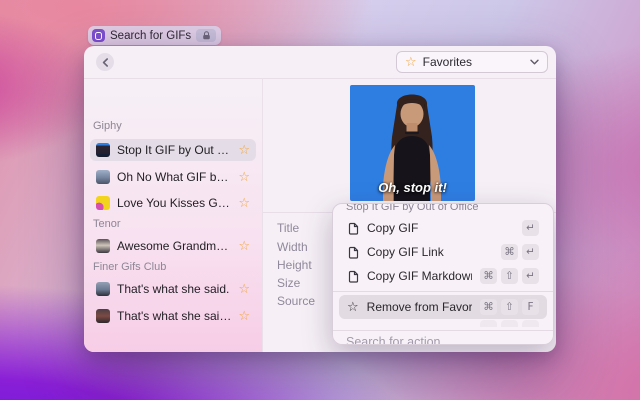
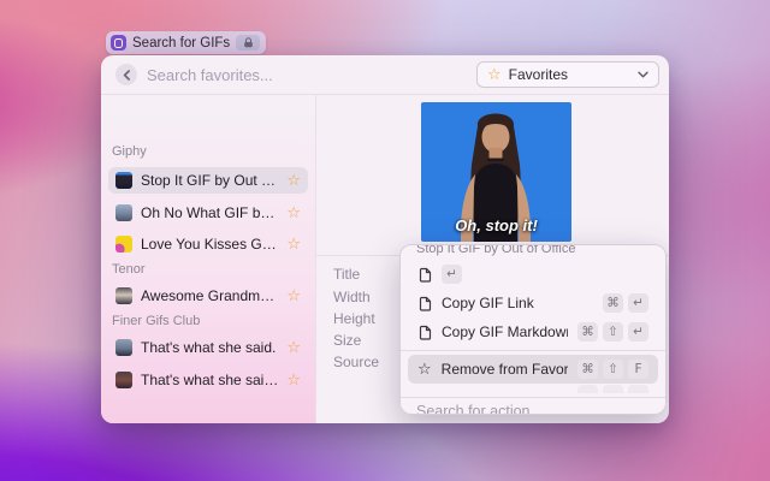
  Search for GIFs
+ Search favorites...
  ☆
  Favorites
  Giphy
  Stop It GIF by Out of
  ☆
  ☆
  Love You Kisses GIF
  ☆
  Tenor
  Awesome Grandma G
  ☆
  Finer Gifs Club
  That's what she said.
  ☆
  That's what she said?
  ☆
  Oh, stop it!
  Title
  Width
  Height
  Size
  Source
  Stop It GIF by Out of Office
- Copy GIF
  ↵
  Copy GIF Link
  ⌘
  ↵
  Copy GIF Markdow
  ⌘
  ⇧
  ↵
  ☆
  Remove from Favor
  ⌘
  ⇧
  F
  Search for action...
